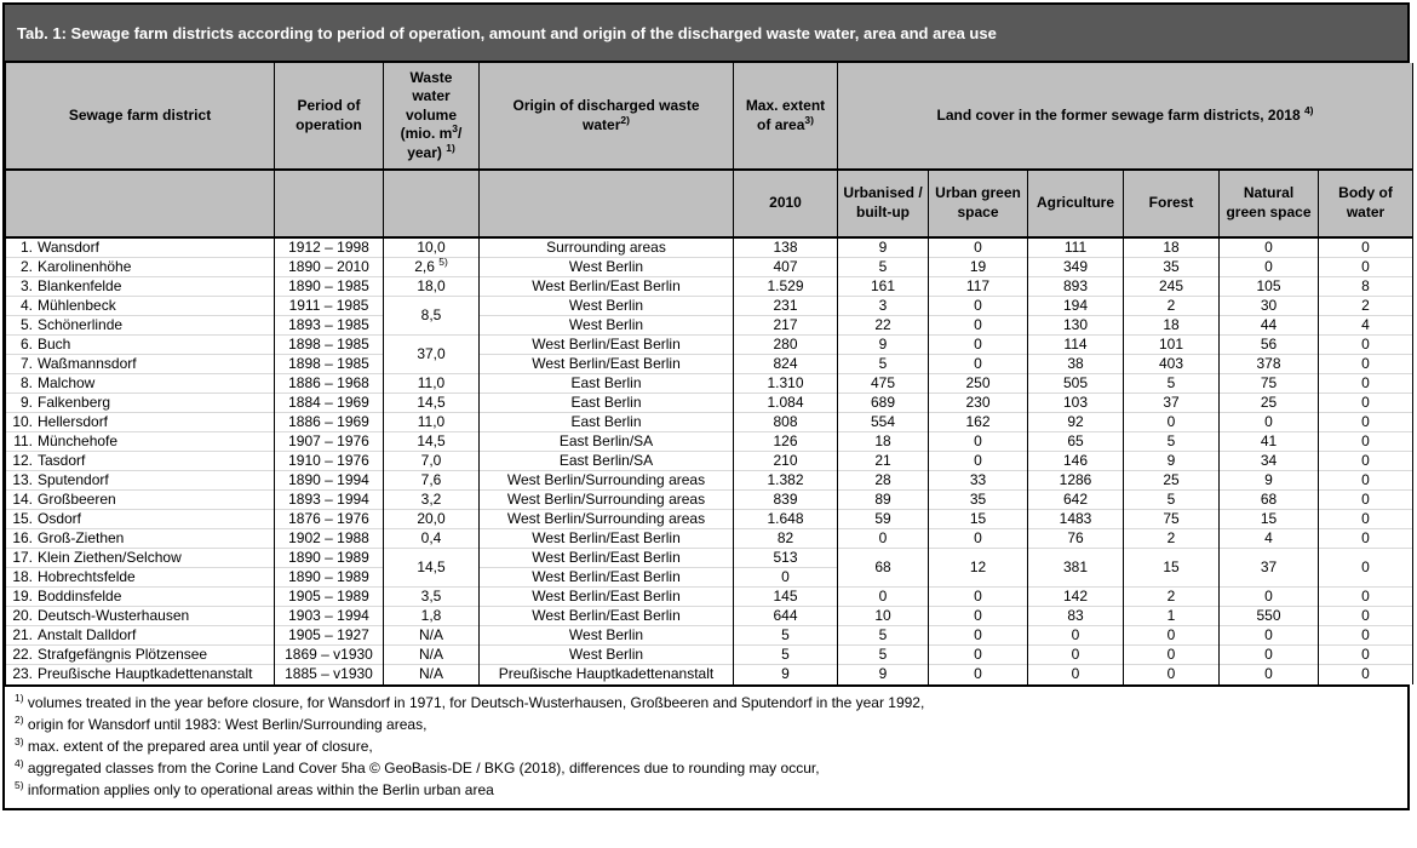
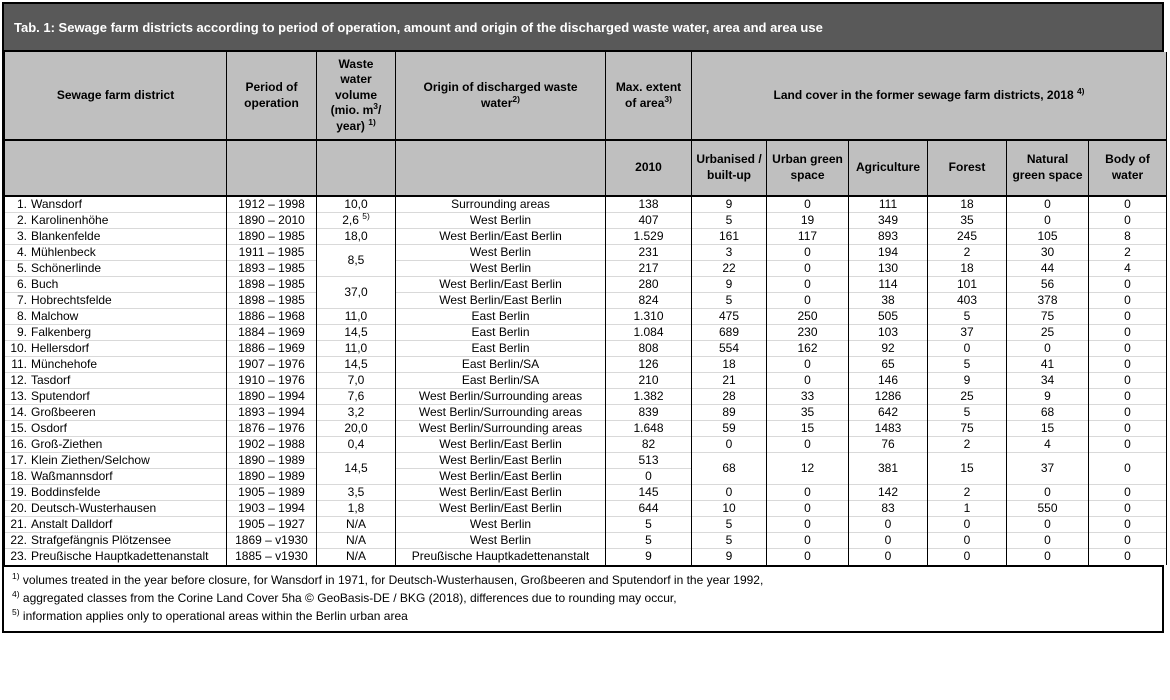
  Tab. 1: Sewage farm districts according to period of operation, amount and origin of the discharged waste water, area and area use
  Sewage farm district	Period ofoperation	Wastewatervolume(mio. m3/year) 1)	Origin of discharged wastewater2)	Max. extentof area3)	Land cover in the former sewage farm districts, 2018 4)
  				2010	Urbanised / built-up	Urban green space	Agriculture	Forest	Natural green space	Body of water
  1. Wansdorf	1912 – 1998	10,0	Surrounding areas	138	9	0	111	18	0	0
  2. Karolinenhöhe	1890 – 2010	2,6 5)	West Berlin	407	5	19	349	35	0	0
  3. Blankenfelde	1890 – 1985	18,0	West Berlin/East Berlin	1.529	161	117	893	245	105	8
  4. Mühlenbeck	1911 – 1985	8,5	West Berlin	231	3	0	194	2	30	2
  5. Schönerlinde	1893 – 1985	West Berlin	217	22	0	130	18	44	4
  6. Buch	1898 – 1985	37,0	West Berlin/East Berlin	280	9	0	114	101	56	0
- 7. Waßmannsdorf	1898 – 1985	West Berlin/East Berlin	824	5	0	38	403	378	0
+ 7. Hobrechtsfelde	1898 – 1985	West Berlin/East Berlin	824	5	0	38	403	378	0
  8. Malchow	1886 – 1968	11,0	East Berlin	1.310	475	250	505	5	75	0
  9. Falkenberg	1884 – 1969	14,5	East Berlin	1.084	689	230	103	37	25	0
  10. Hellersdorf	1886 – 1969	11,0	East Berlin	808	554	162	92	0	0	0
  11. Münchehofe	1907 – 1976	14,5	East Berlin/SA	126	18	0	65	5	41	0
  12. Tasdorf	1910 – 1976	7,0	East Berlin/SA	210	21	0	146	9	34	0
  13. Sputendorf	1890 – 1994	7,6	West Berlin/Surrounding areas	1.382	28	33	1286	25	9	0
  14. Großbeeren	1893 – 1994	3,2	West Berlin/Surrounding areas	839	89	35	642	5	68	0
  15. Osdorf	1876 – 1976	20,0	West Berlin/Surrounding areas	1.648	59	15	1483	75	15	0
  16. Groß-Ziethen	1902 – 1988	0,4	West Berlin/East Berlin	82	0	0	76	2	4	0
  17. Klein Ziethen/Selchow	1890 – 1989	14,5	West Berlin/East Berlin	513	68	12	381	15	37	0
- 18. Hobrechtsfelde	1890 – 1989	West Berlin/East Berlin	0
+ 18. Waßmannsdorf	1890 – 1989	West Berlin/East Berlin	0
  19. Boddinsfelde	1905 – 1989	3,5	West Berlin/East Berlin	145	0	0	142	2	0	0
  20. Deutsch-Wusterhausen	1903 – 1994	1,8	West Berlin/East Berlin	644	10	0	83	1	550	0
  21. Anstalt Dalldorf	1905 – 1927	N/A	West Berlin	5	5	0	0	0	0	0
  22. Strafgefängnis Plötzensee	1869 – v1930	N/A	West Berlin	5	5	0	0	0	0	0
  23. Preußische Hauptkadettenanstalt	1885 – v1930	N/A	Preußische Hauptkadettenanstalt	9	9	0	0	0	0	0
  1) volumes treated in the year before closure, for Wansdorf in 1971, for Deutsch-Wusterhausen, Großbeeren and Sputendorf in the year 1992,
- 2) origin for Wansdorf until 1983: West Berlin/Surrounding areas,
- 3) max. extent of the prepared area until year of closure,
  4) aggregated classes from the Corine Land Cover 5ha © GeoBasis-DE / BKG (2018), differences due to rounding may occur,
  5) information applies only to operational areas within the Berlin urban area
